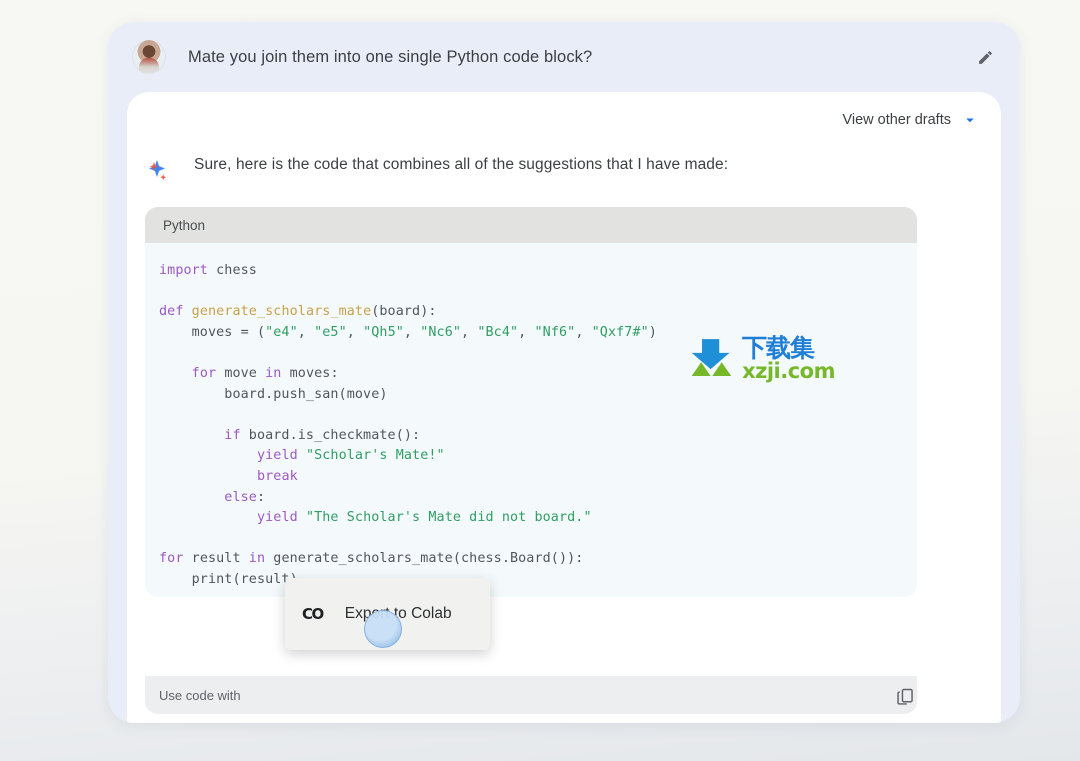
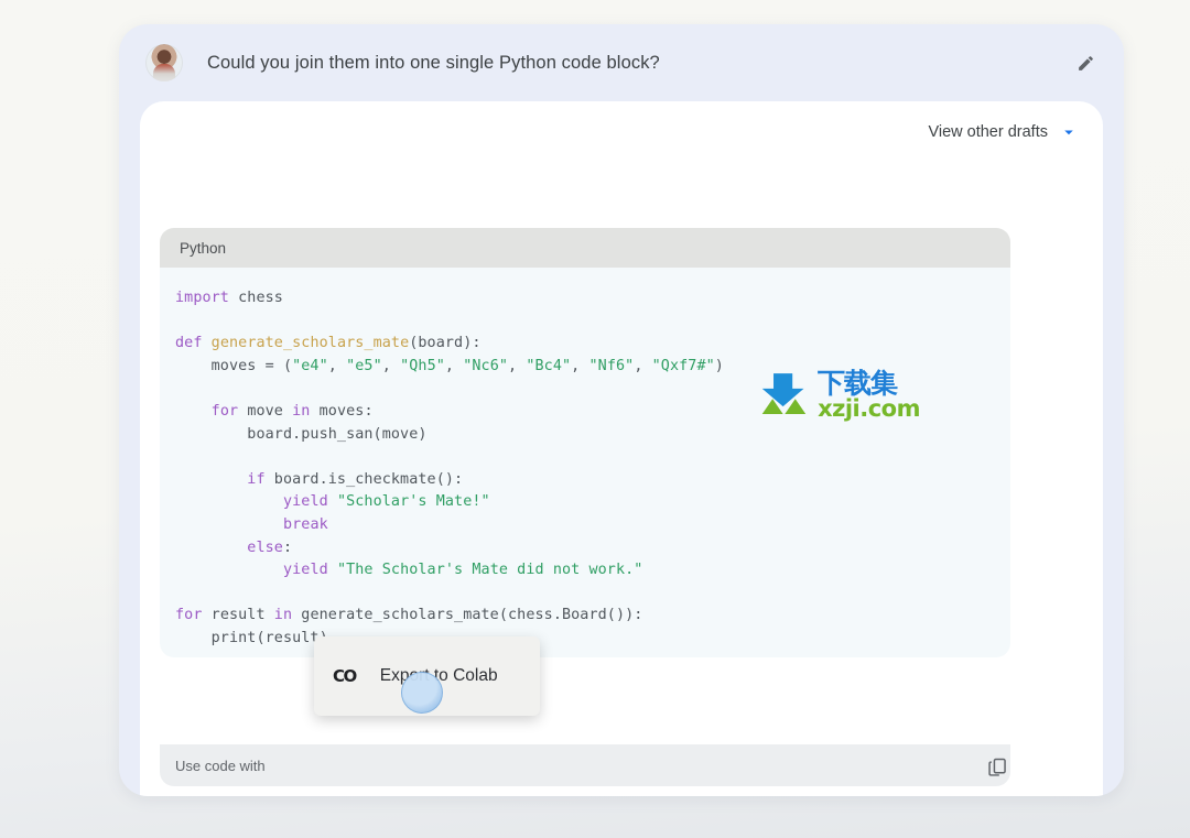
- Mate you join them into one single Python code block?
+ Could you join them into one single Python code block?
  View other drafts
- Sure, here is the code that combines all of the suggestions that I have made:
  Python
- import chess def generate_scholars_mate(board): moves = ("e4", "e5", "Qh5", "Nc6", "Bc4", "Nf6", "Qxf7#") for move in moves: board.push_san(move) if board.is_checkmate(): yield "Scholar's Mate!" break else: yield "The Scholar's Mate did not board." for result in generate_scholars_mate(chess.Board()): print(resul
+ import chess def generate_scholars_mate(board): moves = ("e4", "e5", "Qh5", "Nc6", "Bc4", "Nf6", "Qxf7#") for move in moves: board.push_san(move) if board.is_checkmate(): yield "Scholar's Mate!" break else: yield "The Scholar's Mate did not work." for result in generate_scholars_mate(chess.Board()): print(resul
  Use code with
  CO
  Exp to Colab
  下载集
  xzji.com
